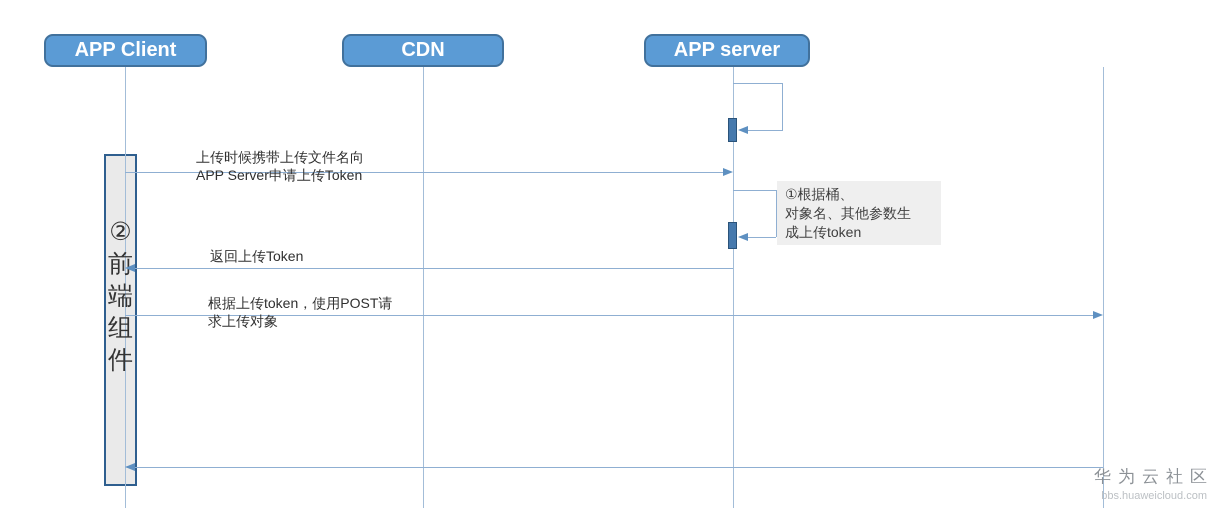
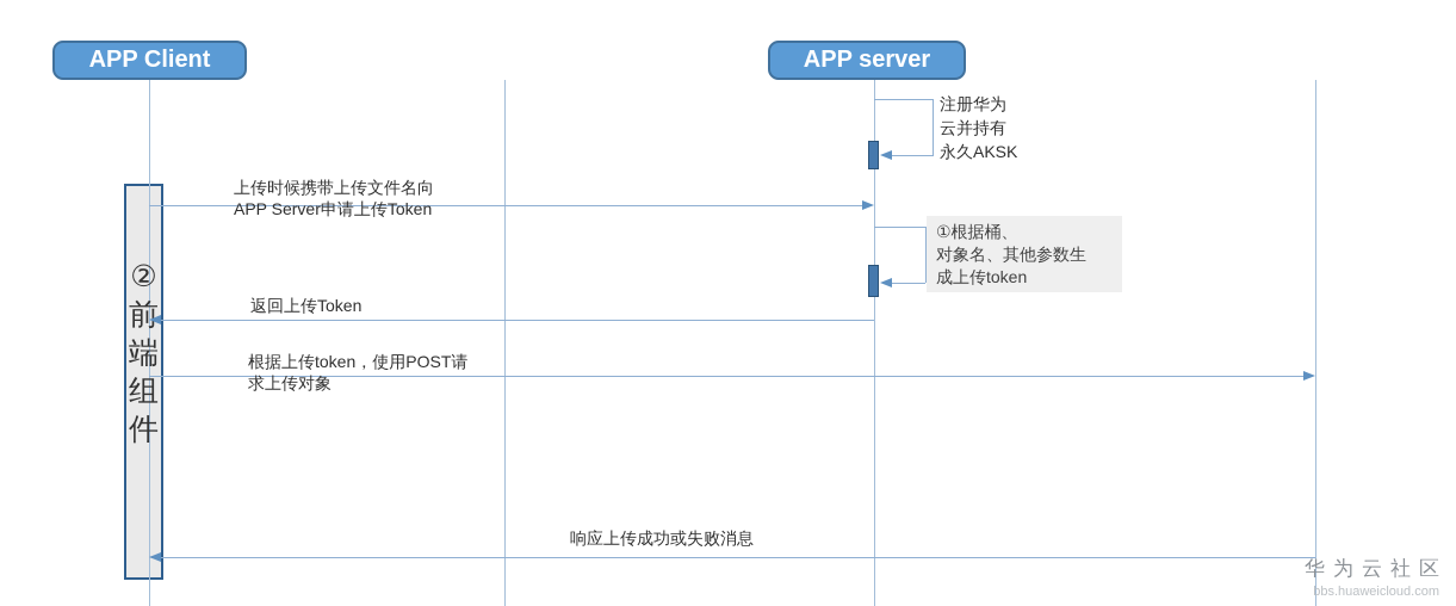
  APP Client
- CDN
  APP server
  ②
  前
  端
  组
  件
+ 注册华为
+ 云并持有
+ 永久AKSK
  上传时候携带上传文件名向
  APP Server申请上传Token
  ①根据桶、
  对象名、其他参数生
  成上传token
  返回上传Token
  根据上传token，使用POST请
  求上传对象
+ 响应上传成功或失败消息
  华为云社区
  bbs.huaweicloud.com
